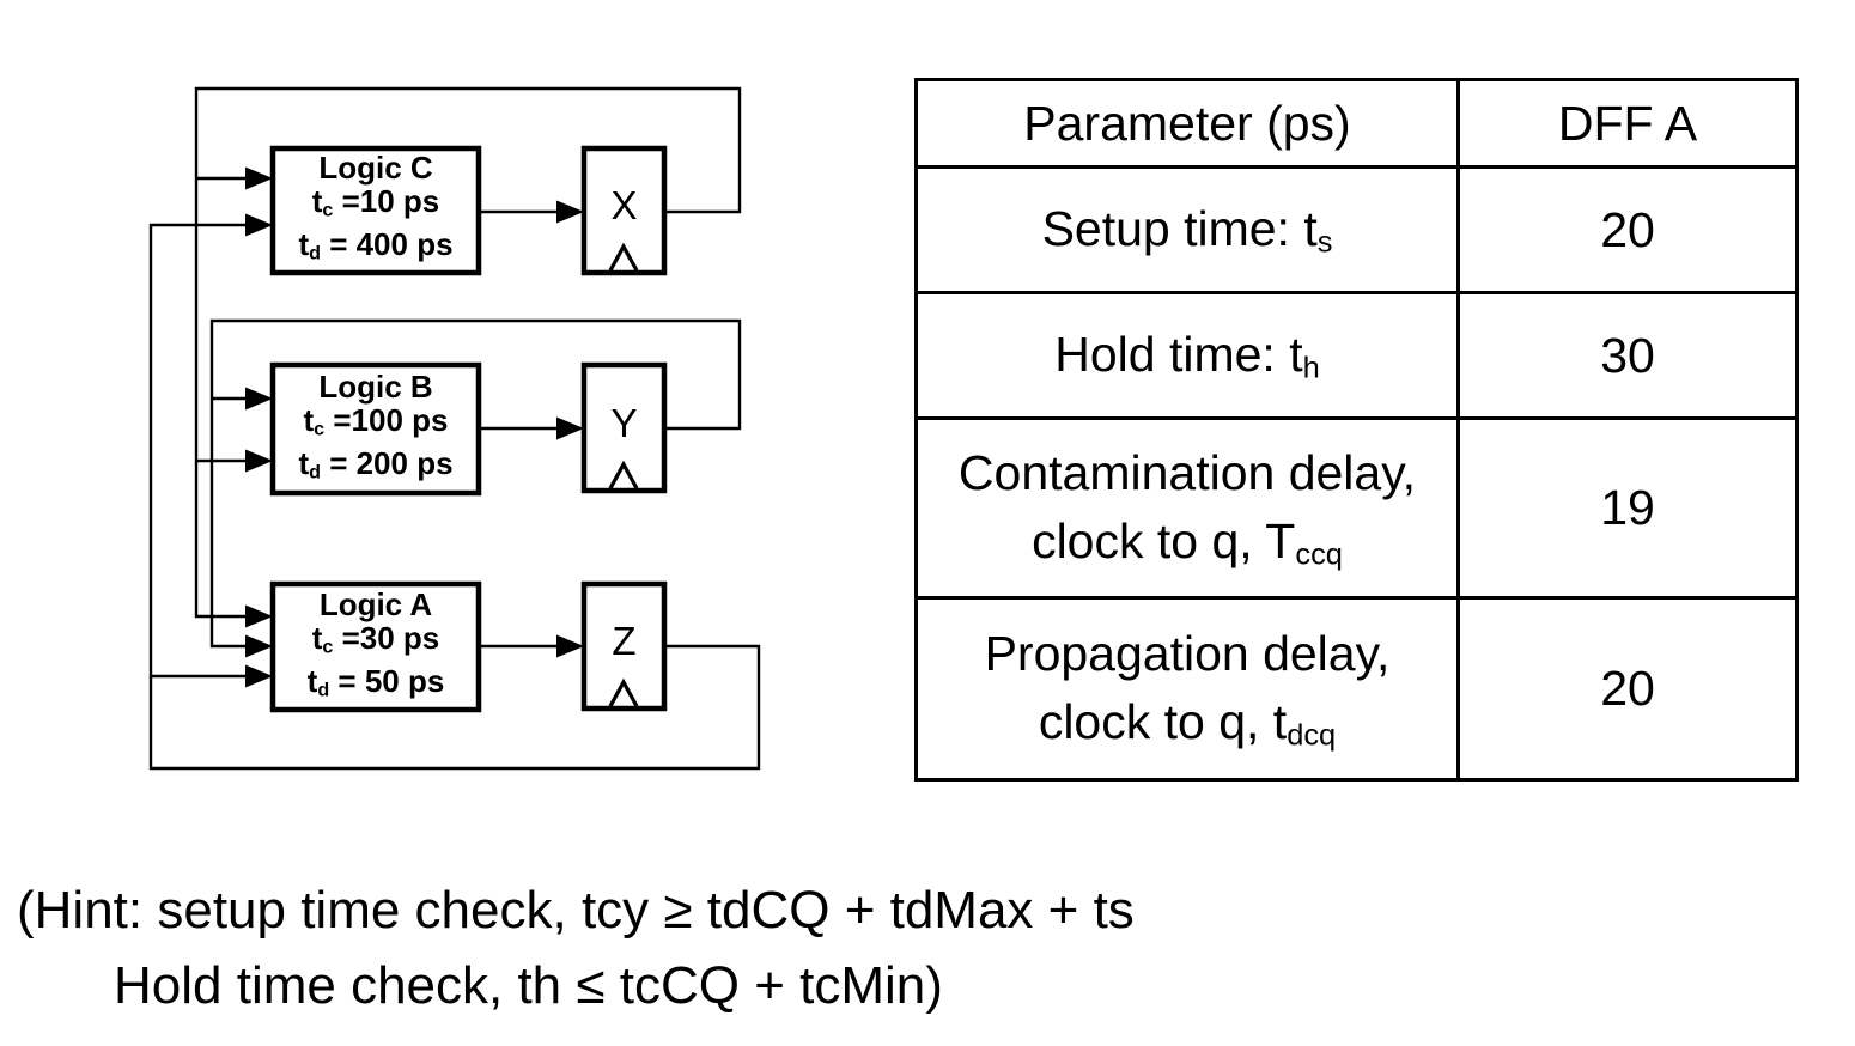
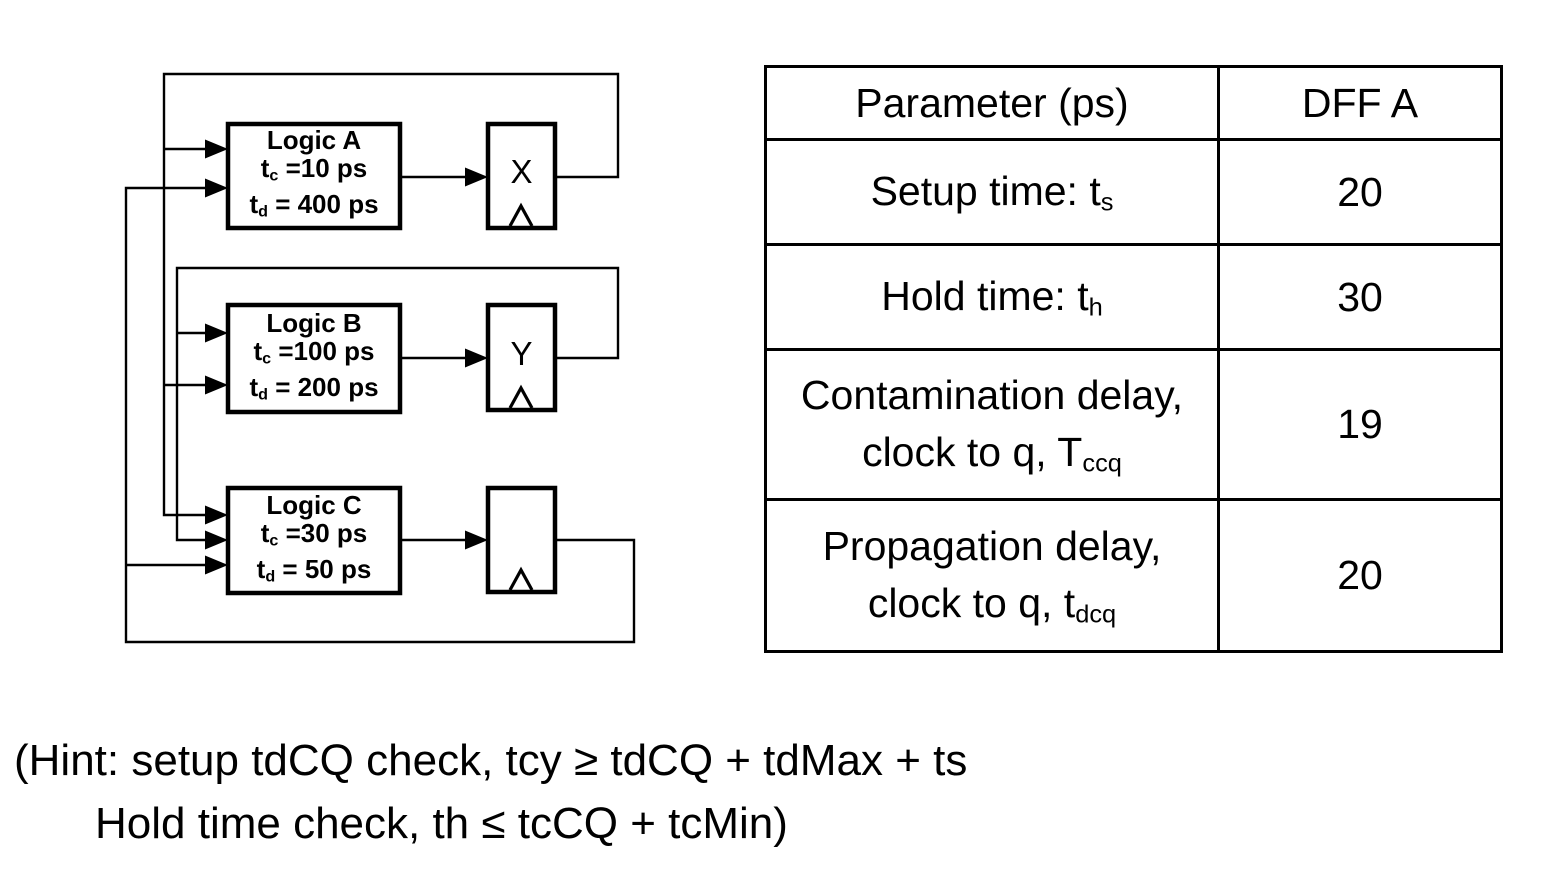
- Logic C
+ Logic A
  tc =10 ps
  td = 400 ps
  Logic B
  tc =100 ps
  td = 200 ps
- Logic A
+ Logic C
  tc =30 ps
  td = 50 ps
  X
  Y
- Z
  Parameter (ps)	DFF A
  Setup time: ts	20
  Hold time: th	30
  Contamination delay, clock to q, Tccq	19
  Propagation delay, clock to q, tdcq	20
- (Hint: setup time check, tcy ≥ tdCQ + tdMax + ts
+ (Hint: setup tdCQ check, tcy ≥ tdCQ + tdMax + ts
  Hold time check, th ≤ tcCQ + tcMin)
